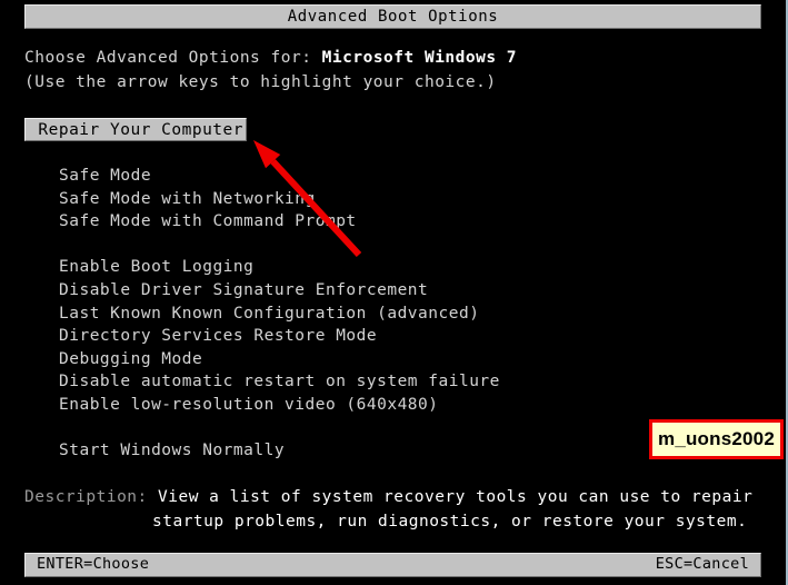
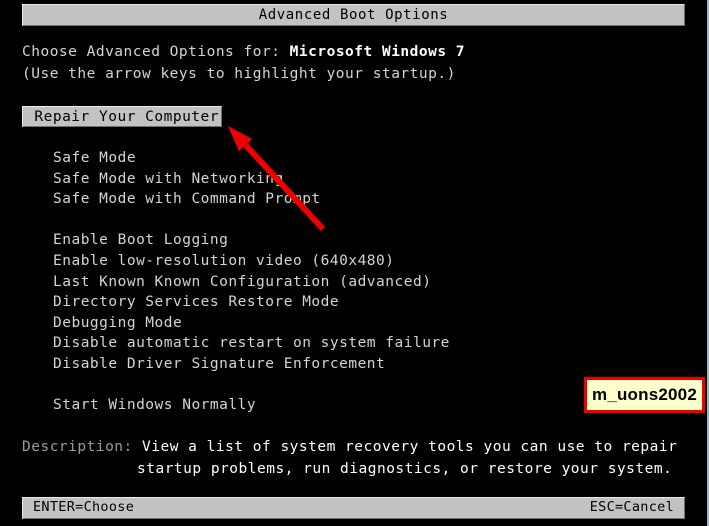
  Advanced Boot Options
  Choose Advanced Options for: Microsoft Windows 7
- (Use the arrow keys to highlight your choice.)
+ (Use the arrow keys to highlight your startup.)
  Repair Your Computer
  Safe Mode
  Safe Mode with Networkin
  Safe Mode with Command Propt
  Enable Boot Logging
- Disable Driver Signature Enforcement
+ Enable low-resolution video (640x480)
  Last Known Known Configuration (advanced)
  Directory Services Restore Mode
  Debugging Mode
  Disable automatic restart on system failure
- Enable low-resolution video (640x480)
+ Disable Driver Signature Enforcement
  Start Windows Normally
  Description: View a list of system recovery tools you can use to repair
  startup problems, run diagnostics, or restore your system.
  ENTER=Choose
  ESC=Cancel
  m_uons2002
